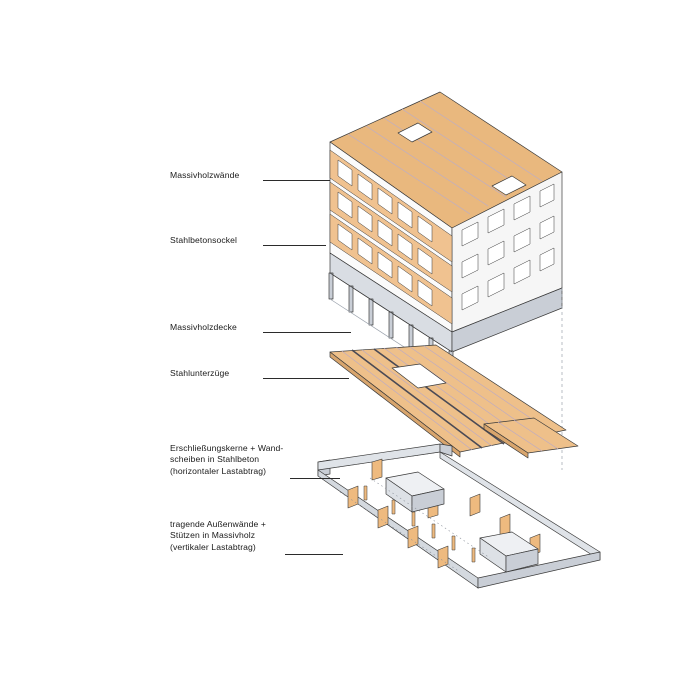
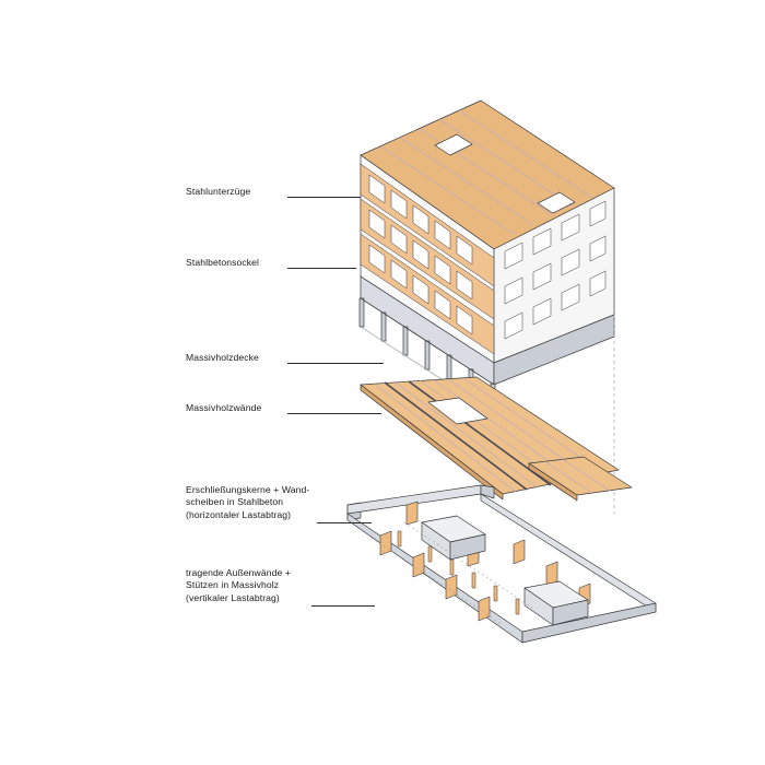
- Massivholzwände
+ Stahlunterzüge
  Stahlbetonsockel
  Massivholzdecke
- Stahlunterzüge
+ Massivholzwände
  Erschließungskerne + Wand-
  scheiben in Stahlbeton
  (horizontaler Lastabtrag)
  tragende Außenwände +
  Stützen in Massivholz
  (vertikaler Lastabtrag)
